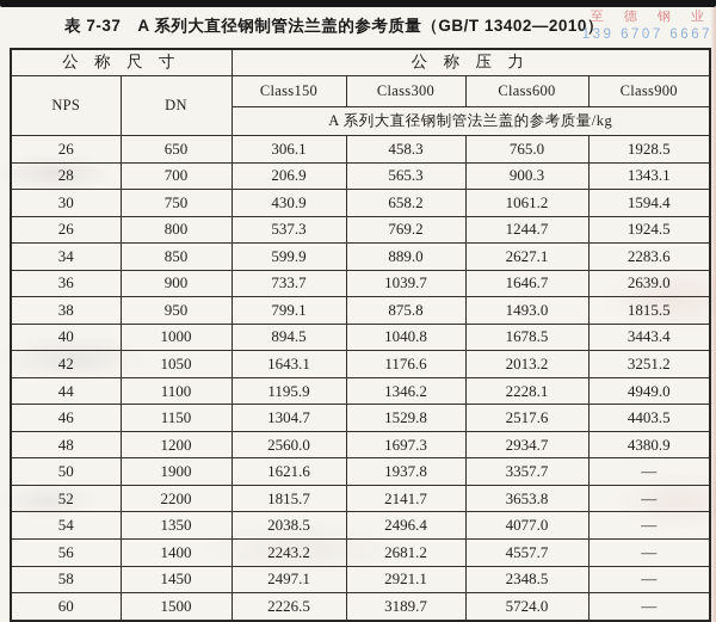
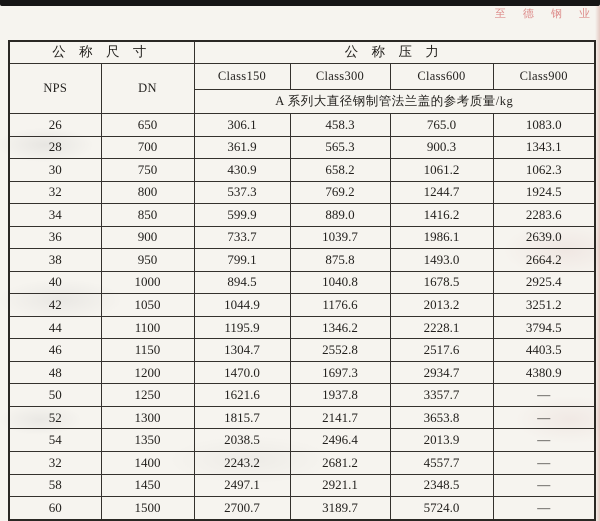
- 表 7-37 A 系列大直径钢制管法兰盖的参考质量（GB/T 13402—2010）
  至 德 钢 业
- 139 6707 6667
  公 称 尺 寸	公 称 压 力
  NPS	DN	Class150	Class300	Class600	Class900
  A 系列大直径钢制管法兰盖的参考质量/kg
- 26	650	306.1	458.3	765.0	1928.5
+ 26	650	306.1	458.3	765.0	1083.0
- 28	700	206.9	565.3	900.3	1343.1
+ 28	700	361.9	565.3	900.3	1343.1
- 30	750	430.9	658.2	1061.2	1594.4
+ 30	750	430.9	658.2	1061.2	1062.3
- 26	800	537.3	769.2	1244.7	1924.5
+ 32	800	537.3	769.2	1244.7	1924.5
- 34	850	599.9	889.0	2627.1	2283.6
+ 34	850	599.9	889.0	1416.2	2283.6
- 36	900	733.7	1039.7	1646.7	2639.0
+ 36	900	733.7	1039.7	1986.1	2639.0
- 38	950	799.1	875.8	1493.0	1815.5
+ 38	950	799.1	875.8	1493.0	2664.2
- 40	1000	894.5	1040.8	1678.5	3443.4
+ 40	1000	894.5	1040.8	1678.5	2925.4
- 42	1050	1643.1	1176.6	2013.2	3251.2
+ 42	1050	1044.9	1176.6	2013.2	3251.2
- 44	1100	1195.9	1346.2	2228.1	4949.0
+ 44	1100	1195.9	1346.2	2228.1	3794.5
- 46	1150	1304.7	1529.8	2517.6	4403.5
+ 46	1150	1304.7	2552.8	2517.6	4403.5
- 48	1200	2560.0	1697.3	2934.7	4380.9
+ 48	1200	1470.0	1697.3	2934.7	4380.9
- 50	1900	1621.6	1937.8	3357.7	—
+ 50	1250	1621.6	1937.8	3357.7	—
- 52	2200	1815.7	2141.7	3653.8	—
+ 52	1300	1815.7	2141.7	3653.8	—
- 54	1350	2038.5	2496.4	4077.0	—
+ 54	1350	2038.5	2496.4	2013.9	—
- 56	1400	2243.2	2681.2	4557.7	—
+ 32	1400	2243.2	2681.2	4557.7	—
  58	1450	2497.1	2921.1	2348.5	—
- 60	1500	2226.5	3189.7	5724.0	—
+ 60	1500	2700.7	3189.7	5724.0	—
